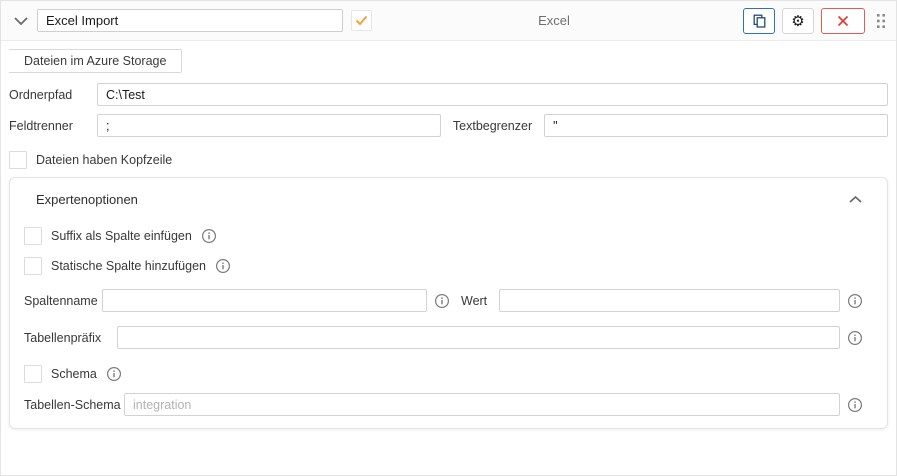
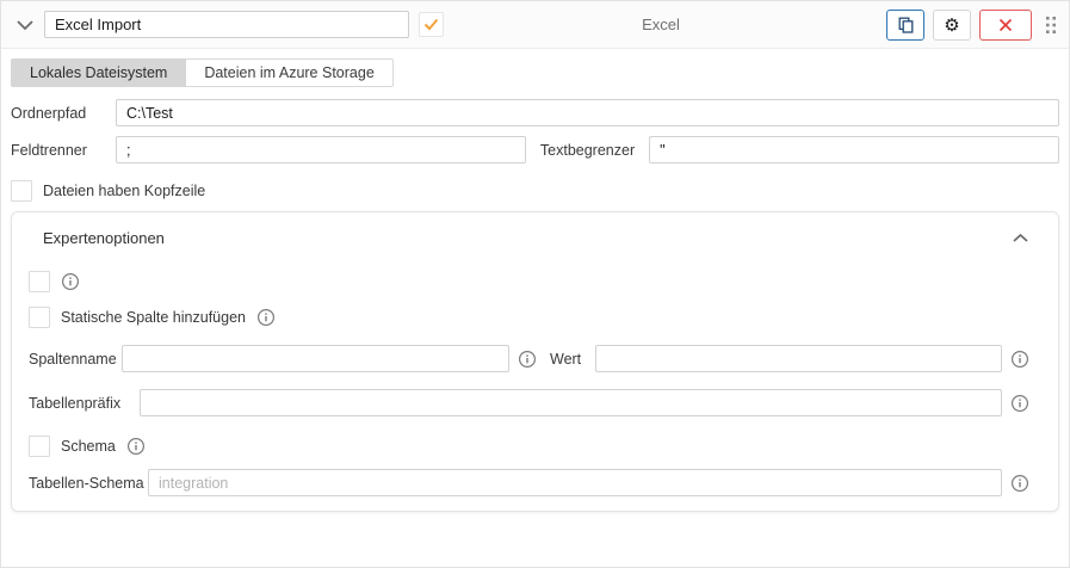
  Excel Import
  Excel
  ⚙
+ Lokales Dateisystem
  Dateien im Azure Storage
  Ordnerpfad
  C:\Test
  Feldtrenner
  ;
  Textbegrenzer
  "
  Dateien haben Kopfzeile
  Expertenoptionen
- Suffix als Spalte einfügen
  Statische Spalte hinzufügen
  Spaltenname
  Wert
  Tabellenpräfix
  Schema
  Tabellen-Schema
  integration
